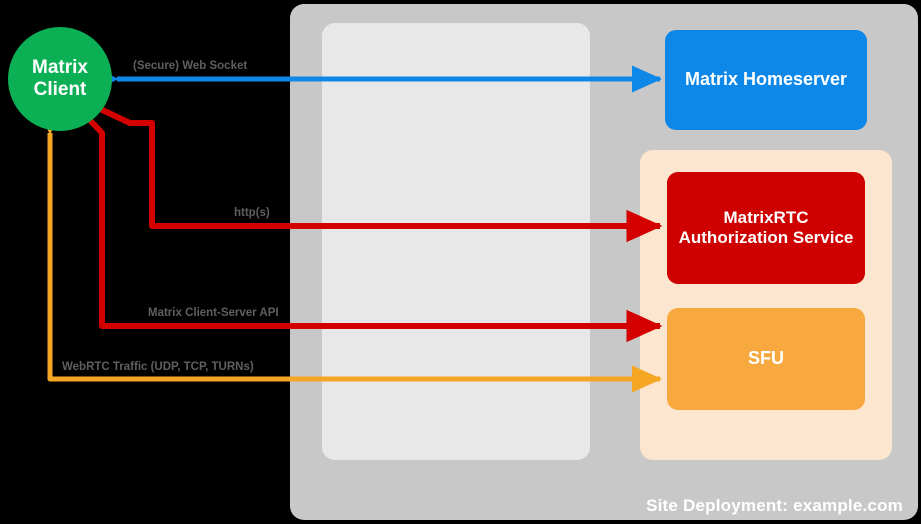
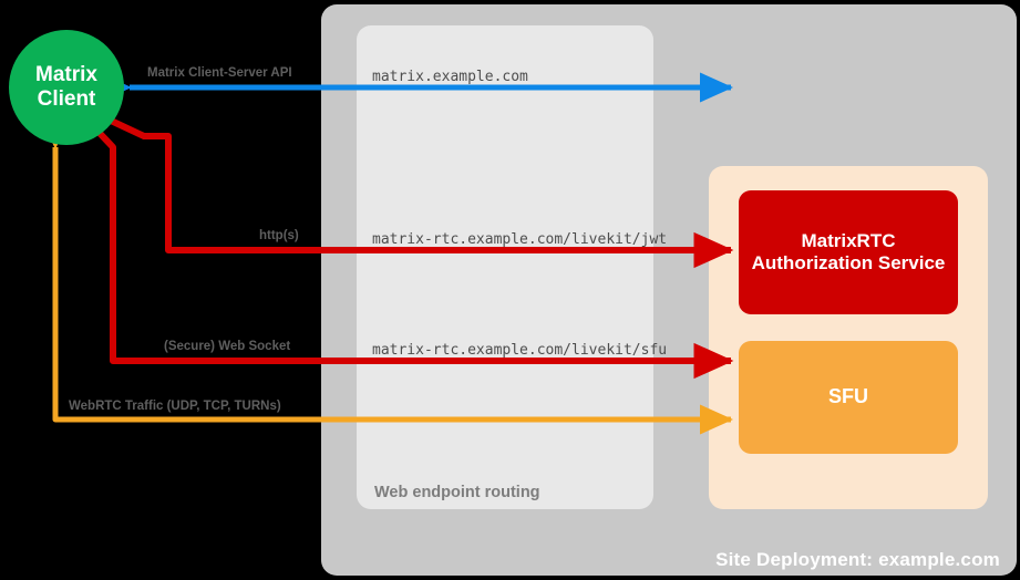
  Site Deployment: example.com
+ Web endpoint routing
- (Secure) Web Socket
+ Matrix Client-Server API
  http(s)
- Matrix Client-Server API
+ (Secure) Web Socket
  WebRTC Traffic (UDP, TCP, TURNs)
+ matrix.example.com
+ matrix-rtc.example.com/livekit/jwt
+ matrix-rtc.example.com/livekit/sfu
  Matrix
  Client
- Matrix Homeserver
  MatrixRTC Authorization Service
  SFU
